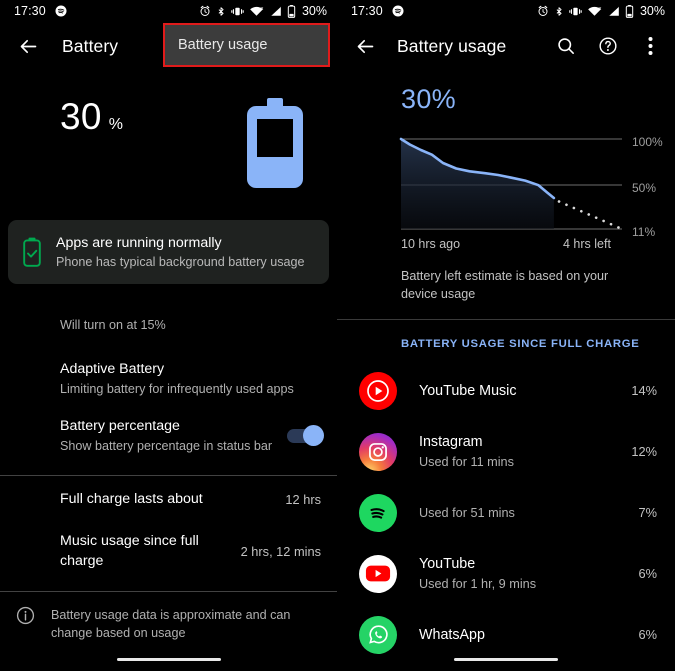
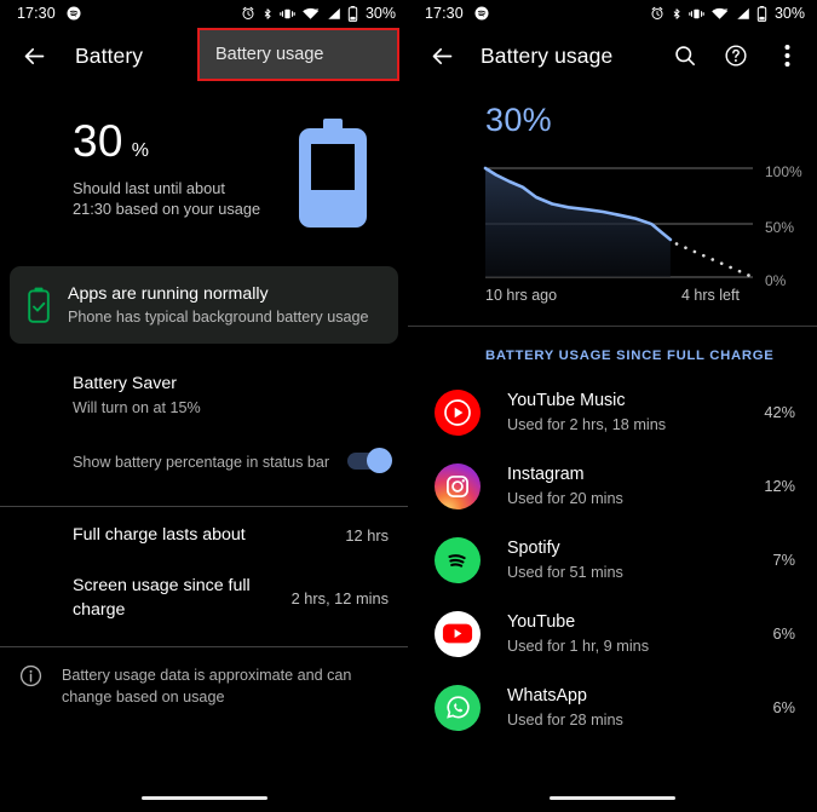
  17:30
  30%
  Battery
  Battery usage
  30
  %
+ Should last until about
+ 21:30 based on your usage
  Apps are running normally
  Phone has typical background battery usage
+ Battery Saver
  Will turn on at 15%
- Adaptive Battery
- Limiting battery for infrequently used apps
- Battery percentage
  Show battery percentage in status bar
  Full charge lasts about
  12 hrs
- Music usage since full charge
+ Screen usage since full charge
  2 hrs, 12 mins
  Battery usage data is approximate and can change based on usage
  17:30
  30%
  Battery usage
  30%
  100%
  50%
- 11%
+ 0%
  10 hrs ago
  4 hrs left
- Battery left estimate is based on your device usage
  BATTERY USAGE SINCE FULL CHARGE
  YouTube Music
+ Used for 2 hrs, 18 mins
- 14%
+ 42%
  Instagram
- Used for 11 mins
+ Used for 20 mins
  12%
+ Spotify
  Used for 51 mins
  7%
  YouTube
  Used for 1 hr, 9 mins
  6%
  WhatsApp
+ Used for 28 mins
  6%
